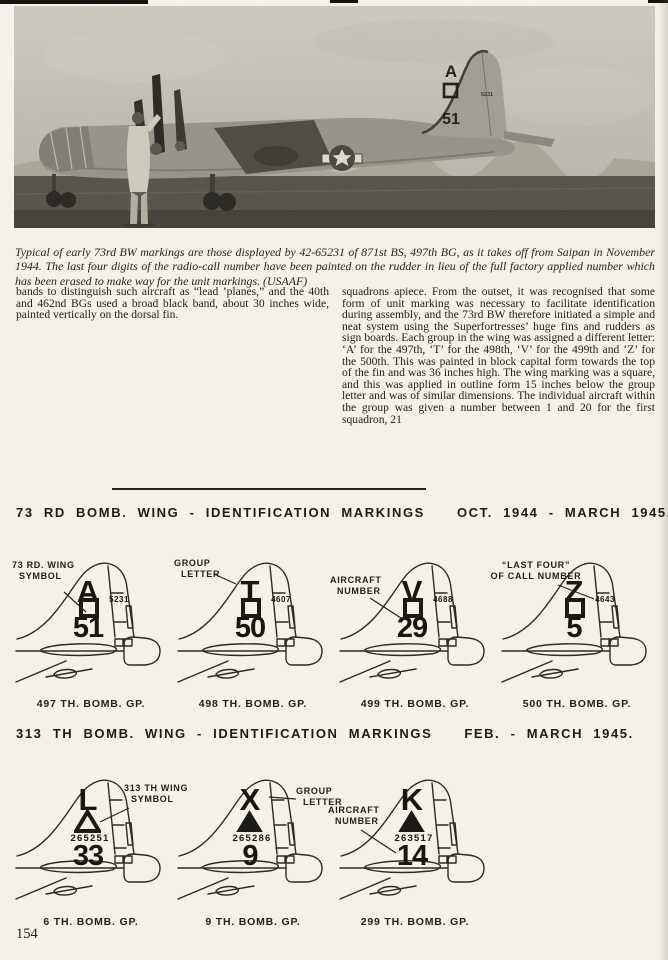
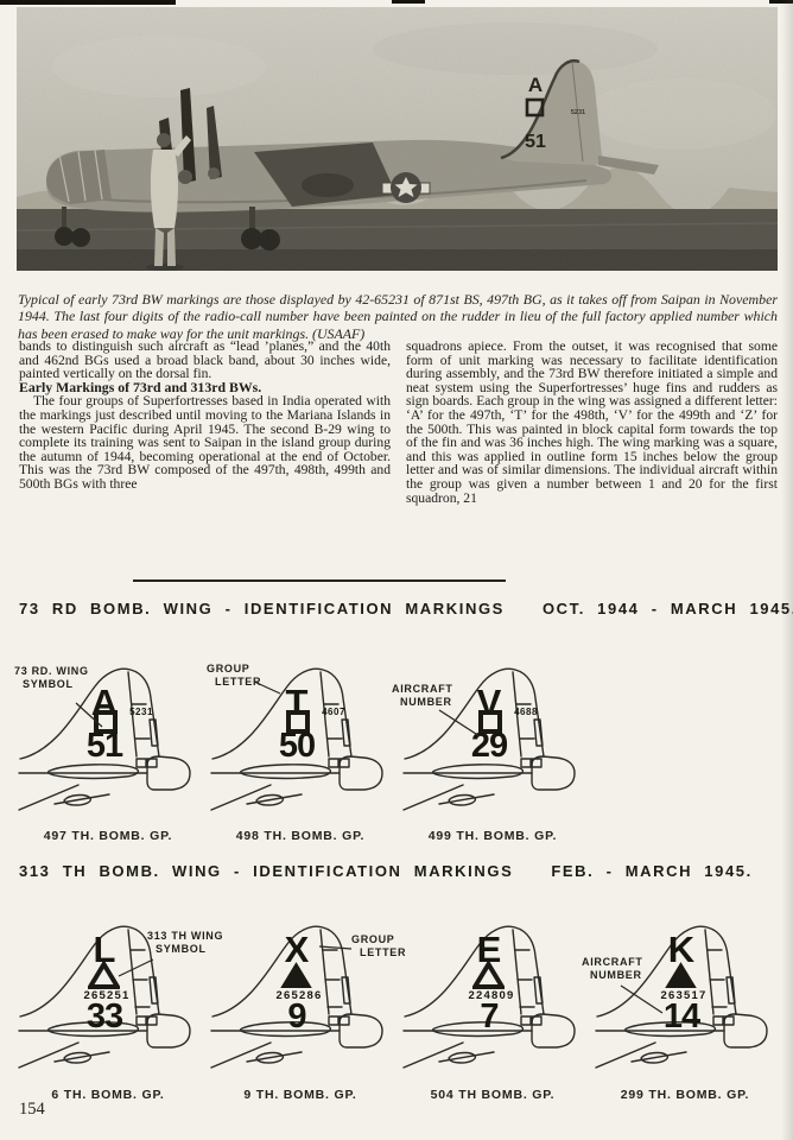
  A
  51
  Typical of early 73rd BW markings are those displayed by 42-65231 of 871st BS, 497th BG, as it takes off from Saipan in November 1944. The last four digits of the radio-call number have been painted on the rudder in lieu of the full factory applied number which has been erased to make way for the unit markings. (USAAF)
  bands to distinguish such aircraft as “lead ’planes,” and the 40th and 462nd BGs used a broad black band, about 30 inches wide, painted vertically on the dorsal fin.
+ Early Markings of 73rd and 313rd BWs.
+ The four groups of Superfortresses based in India operated with the markings just described until moving to the Mariana Islands in the western Pacific during April 1945. The second B-29 wing to complete its training was sent to Saipan in the island group during the autumn of 1944, becoming operational at the end of October. This was the 73rd BW composed of the 497th, 498th, 499th and 500th BGs with three
  squadrons apiece. From the outset, it was recognised that some form of unit marking was necessary to facilitate identification during assembly, and the 73rd BW therefore initiated a simple and neat system using the Superfortresses’ huge fins and rudders as sign boards. Each group in the wing was assigned a different letter: ‘A’ for the 497th, ‘T’ for the 498th, ‘V’ for the 499th and ‘Z’ for the 500th. This was painted in block capital form towards the top of the fin and was 36 inches high. The wing marking was a square, and this was applied in outline form 15 inches below the group letter and was of similar dimensions. The individual aircraft within the group was given a number between 1 and 20 for the first squadron, 21
  73 RD BOMB. WING - IDENTIFICATION MARKINGS OCT. 1944 - MARCH 1945
  A
  5231
  51
  73 RD. WING
  SYMBOL
  497 TH. BOMB. GP.
  T
  4607
  50
  GROUP
  LETTER
  498 TH. BOMB. GP.
  V
  4688
  29
  AIRCRAFT
  NUMBER
  499 TH. BOMB. GP.
- 4643
- 5
- “LAST FOUR”
- OF CALL NUMBER
- 500 TH. BOMB. GP.
  313 TH BOMB. WING - IDENTIFICATION MARKINGS FEB. - MARCH 1945.
  L
  265251
  33
  313 TH WING
  SYMBOL
  6 TH. BOMB. GP.
  X
  265286
  9
  GROUP
  LETTER
  9 TH. BOMB. GP.
+ E
+ 224809
+ 7
+ 504 TH BOMB. GP.
  K
  263517
  14
  AIRCRAFT
  NUMBER
  299 TH. BOMB. GP.
  154
